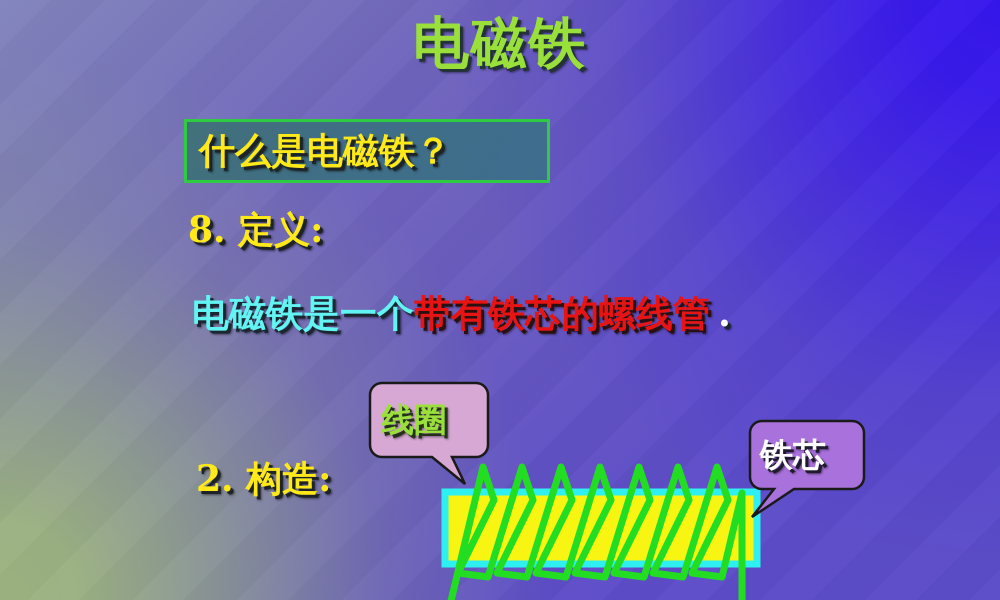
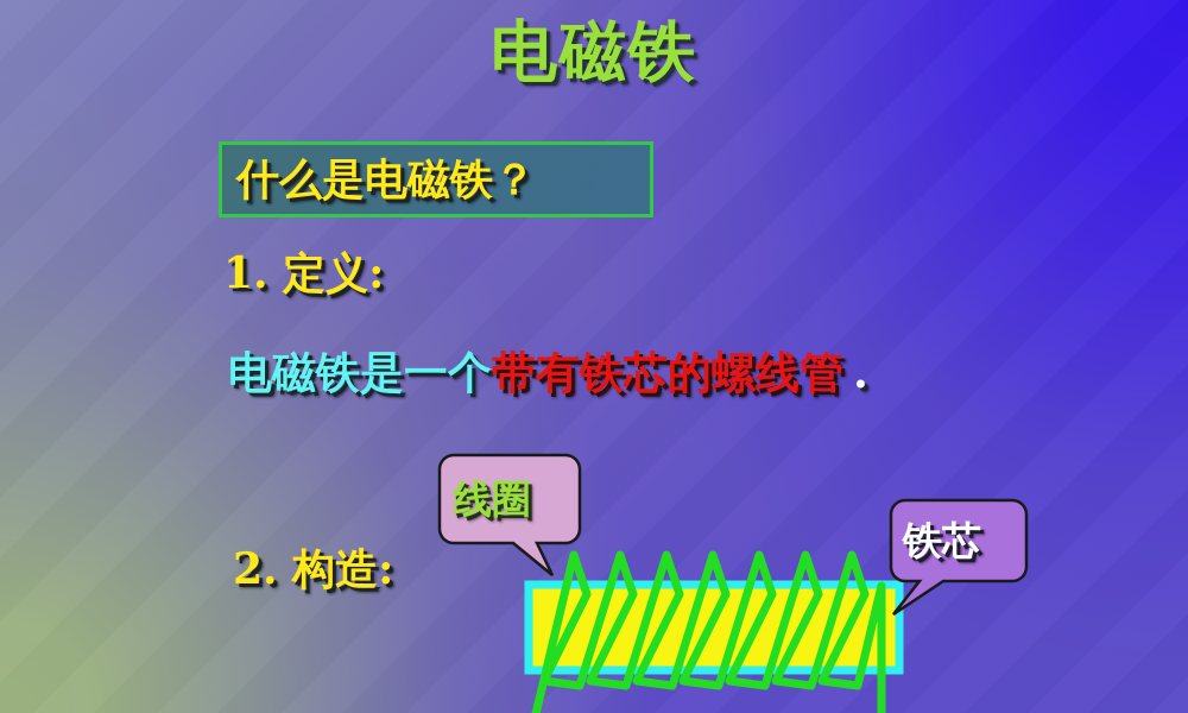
  电磁铁
  什么是电磁铁？
- 8. 定义:
+ 1. 定义:
  电磁铁是一个带有铁芯的螺线管 .
  2. 构造:
  线圈
  铁芯
